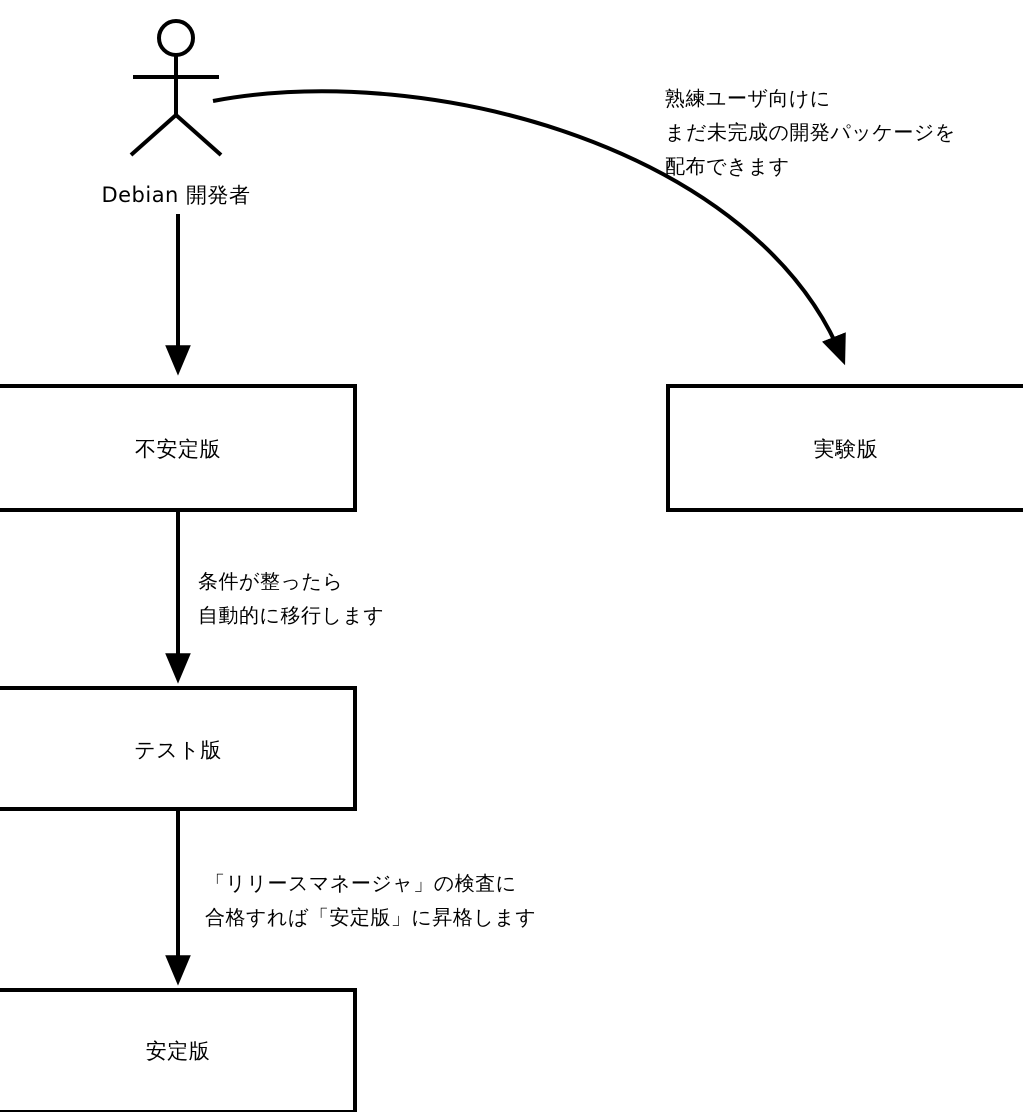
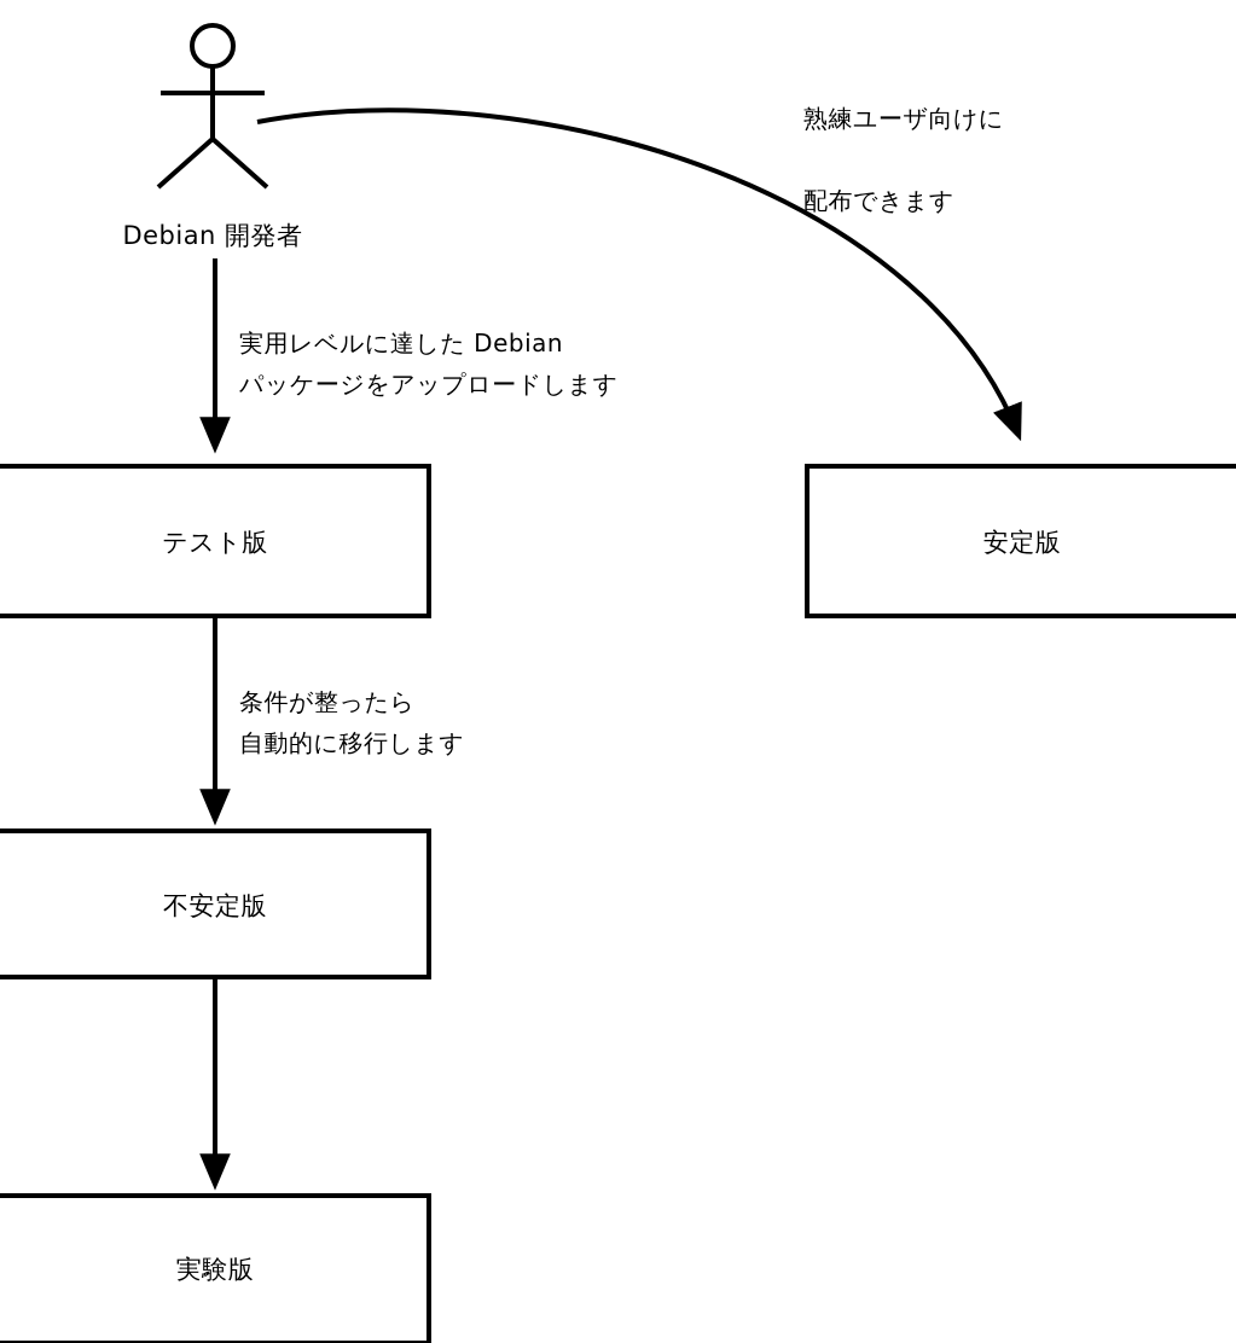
  Debian 開発者
+ 実用レベルに達した Debian
+ パッケージをアップロードします
  熟練ユーザ向けに
- まだ未完成の開発パッケージを
  配布できます
- 不安定版
+ テスト版
- 実験版
+ 安定版
  条件が整ったら
  自動的に移行します
- テスト版
+ 不安定版
- 「リリースマネージャ」の検査に
- 合格すれば「安定版」に昇格します
- 安定版
+ 実験版
